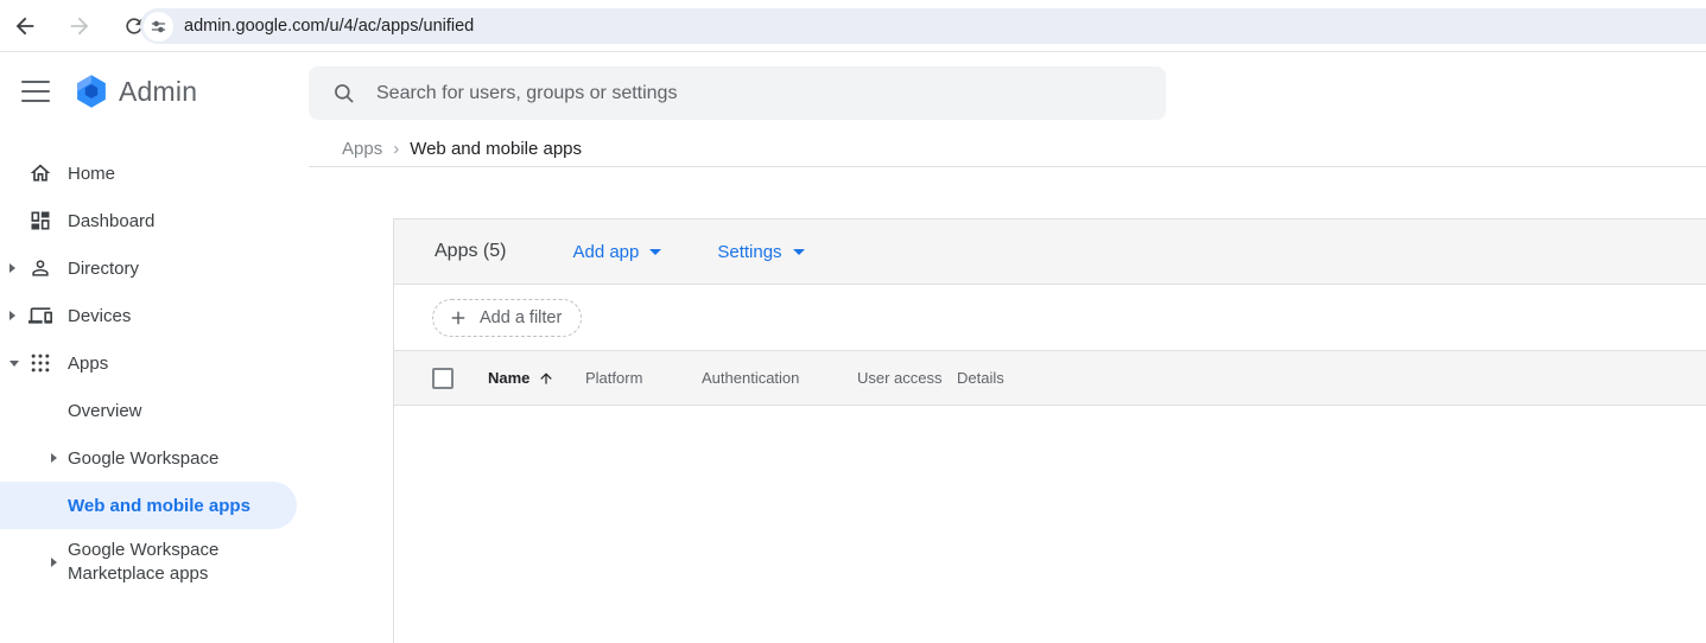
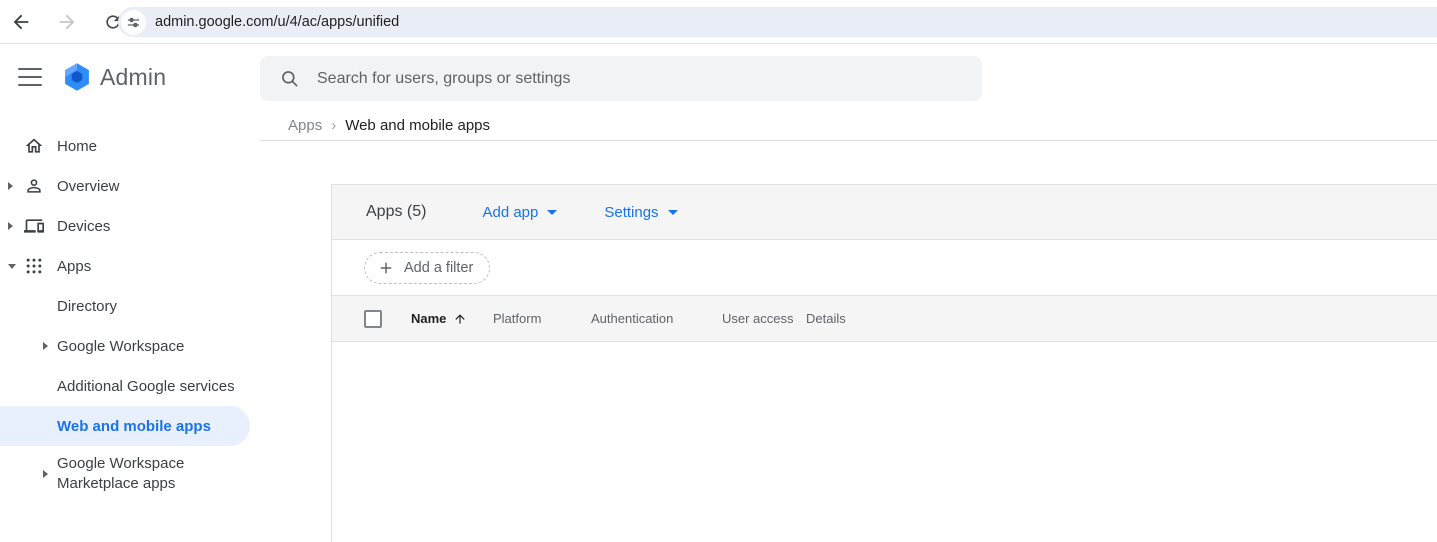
  admin.google.com/u/4/ac/apps/unified
  Admin
  Search for users, groups or settings
  Apps
  ›
  Web and mobile apps
  Home
- Dashboard
- Directory
+ Overview
  Devices
  Apps
- Overview
+ Directory
  Google Workspace
+ Additional Google services
  Web and mobile apps
  Google Workspace Marketplace apps
  Apps (5)
  Add app
  Settings
  Add a filter
  Name
  Platform
  Authentication
  User access
  Details
